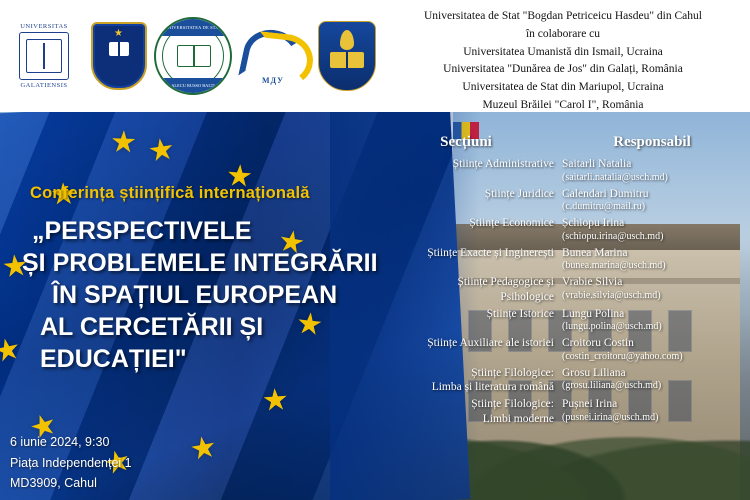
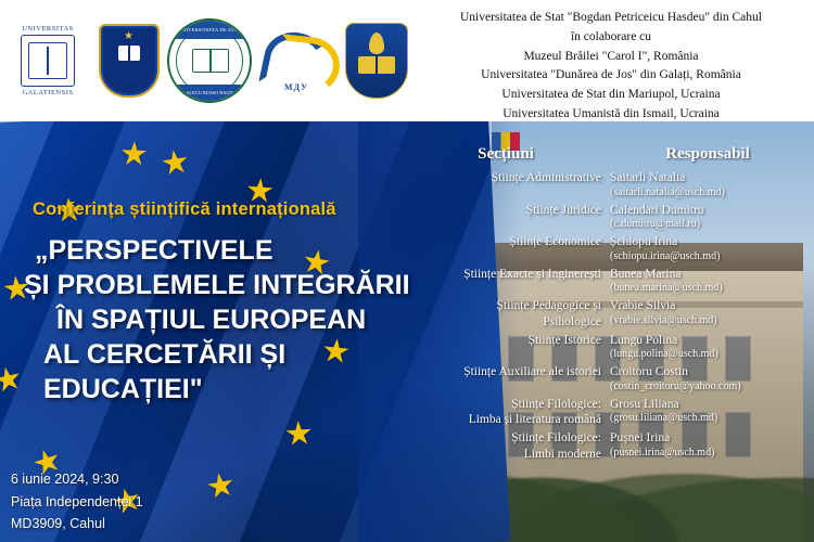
  ★
  МДУ
  Universitatea de Stat "Bogdan Petriceicu Hasdeu" din Cahul
  în colaborare cu
- Universitatea Umanistă din Ismail, Ucraina
+ Muzeul Brăilei "Carol I", România
  Universitatea "Dunărea de Jos" din Galați, România
  Universitatea de Stat din Mariupol, Ucraina
- Muzeul Brăilei "Carol I", România
+ Universitatea Umanistă din Ismail, Ucraina
  Conferința științifică internațională
  „PERSPECTIVELE
  ȘI PROBLEMELE INTEGRĂRII
  ÎN SPAȚIUL EUROPEAN
  AL CERCETĂRII ȘI EDUCAȚIEI"
  6 iunie 2024, 9:30
  Piața Independenței 1
  MD3909, Cahul
  Secțiuni
  Responsabil
  Științe Administrative
  Saitarli Natalia
  (saitarli.natalia@usch.md)
  Științe Juridice
  Calendari Dumitru
  (c.dumitru@mail.ru)
  Științe Economice
  Șchiopu Irina
  (schiopu.irina@usch.md)
  Științe Exacte și Inginerești
  Bunea Marina
  (bunea.marina@usch.md)
  Științe Pedagogice și
  Psihologice
  Vrabie Silvia
  (vrabie.silvia@usch.md)
  Științe Istorice
  Lungu Polina
  (lungu.polina@usch.md)
  Științe Auxiliare ale istoriei
  Croitoru Costin
  (costin_croitoru@yahoo.com)
  Științe Filologice:
  Limba și literatura română
  Grosu Liliana
  (grosu.liliana@usch.md)
  Științe Filologice:
  Limbi moderne
  Pușnei Irina
  (pusnei.irina@usch.md)
